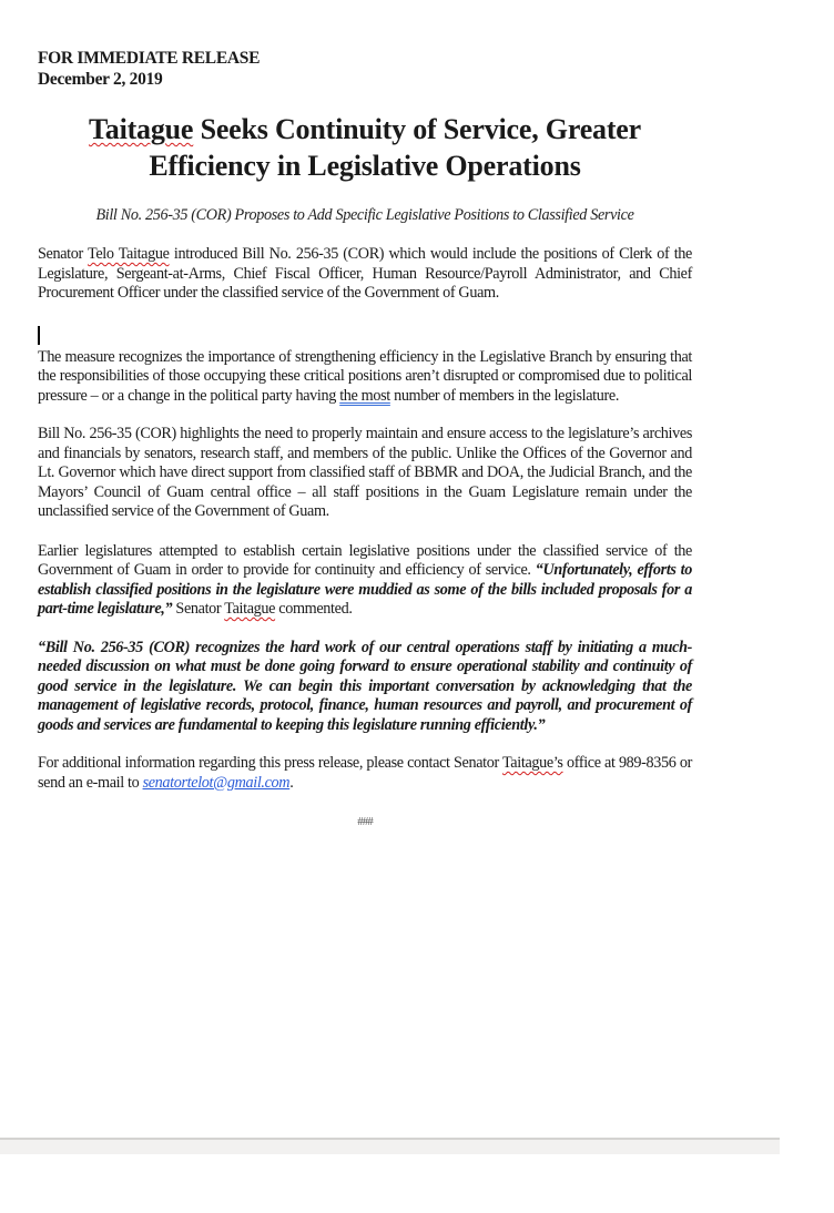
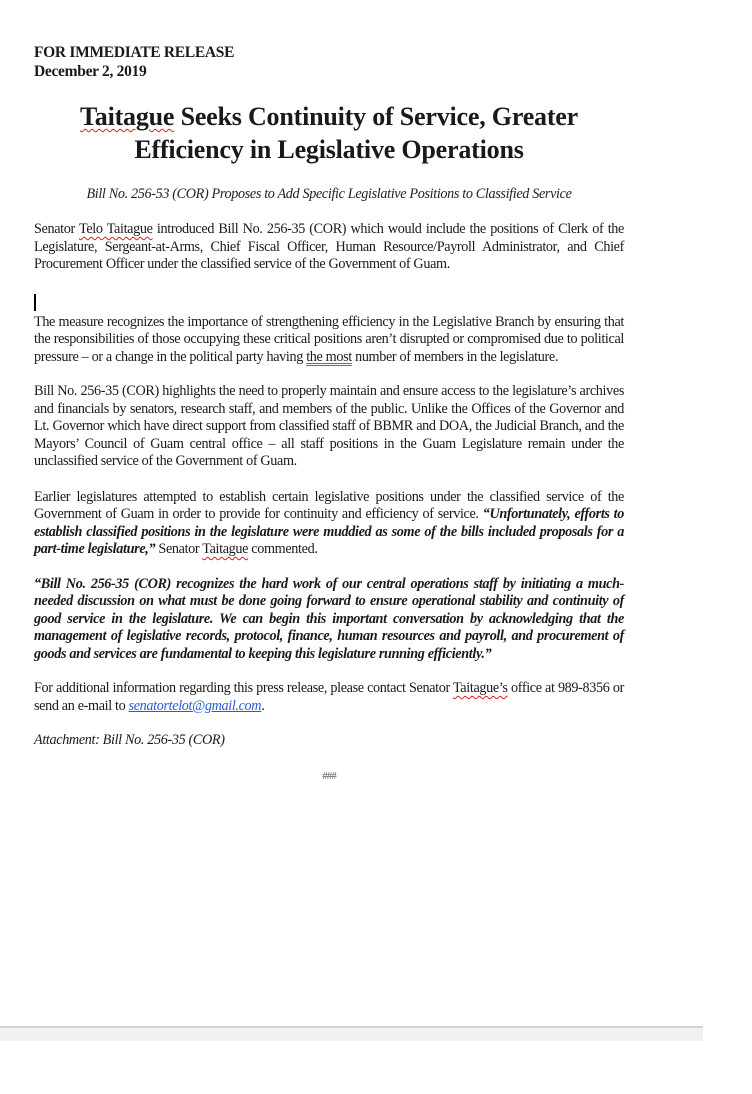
  FOR IMMEDIATE RELEASE
  December 2, 2019
  Taitague Seeks Continuity of Service, Greater
  Efficiency in Legislative Operations
- Bill No. 256-35 (COR) Proposes to Add Specific Legislative Positions to Classified Service
+ Bill No. 256-53 (COR) Proposes to Add Specific Legislative Positions to Classified Service
  Senator Telo Taitague introduced Bill No. 256-35 (COR) which would include the positions of Clerk of the Legislature, Sergeant-at-Arms, Chief Fiscal Officer, Human Resource/Payroll Administrator, and Chief Procurement Officer under the classified service of the Government of Guam.
  The measure recognizes the importance of strengthening efficiency in the Legislative Branch by ensuring that the responsibilities of those occupying these critical positions aren’t disrupted or compromised due to political pressure – or a change in the political party having the most number of members in the legislature.
  Bill No. 256-35 (COR) highlights the need to properly maintain and ensure access to the legislature’s archives and financials by senators, research staff, and members of the public. Unlike the Offices of the Governor and Lt. Governor which have direct support from classified staff of BBMR and DOA, the Judicial Branch, and the Mayors’ Council of Guam central office – all staff positions in the Guam Legislature remain under the unclassified service of the Government of Guam.
  Earlier legislatures attempted to establish certain legislative positions under the classified service of the Government of Guam in order to provide for continuity and efficiency of service. “Unfortunately, efforts to establish classified positions in the legislature were muddied as some of the bills included proposals for a part-time legislature,” Senator Taitague commented.
  “Bill No. 256-35 (COR) recognizes the hard work of our central operations staff by initiating a much-needed discussion on what must be done going forward to ensure operational stability and continuity of good service in the legislature. We can begin this important conversation by acknowledging that the management of legislative records, protocol, finance, human resources and payroll, and procurement of goods and services are fundamental to keeping this legislature running efficiently.”
  For additional information regarding this press release, please contact Senator Taitague’s office at 989-8356 or send an e-mail to senatortelot@gmail.com.
+ Attachment: Bill No. 256-35 (COR)
  ###
